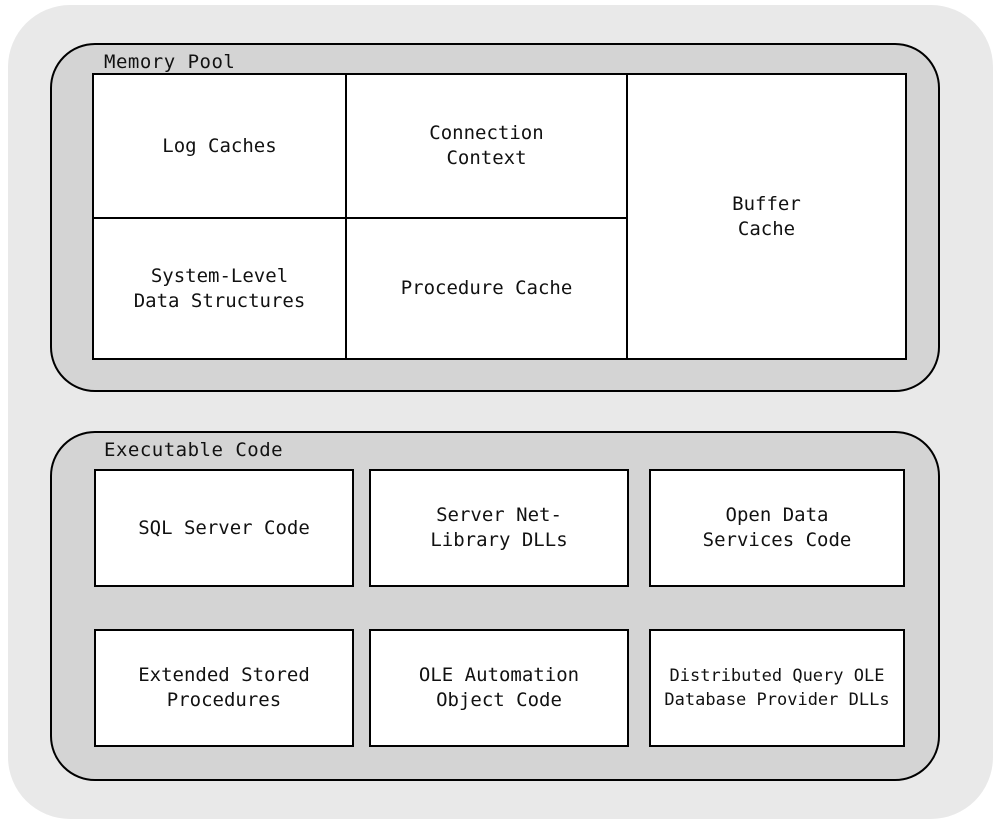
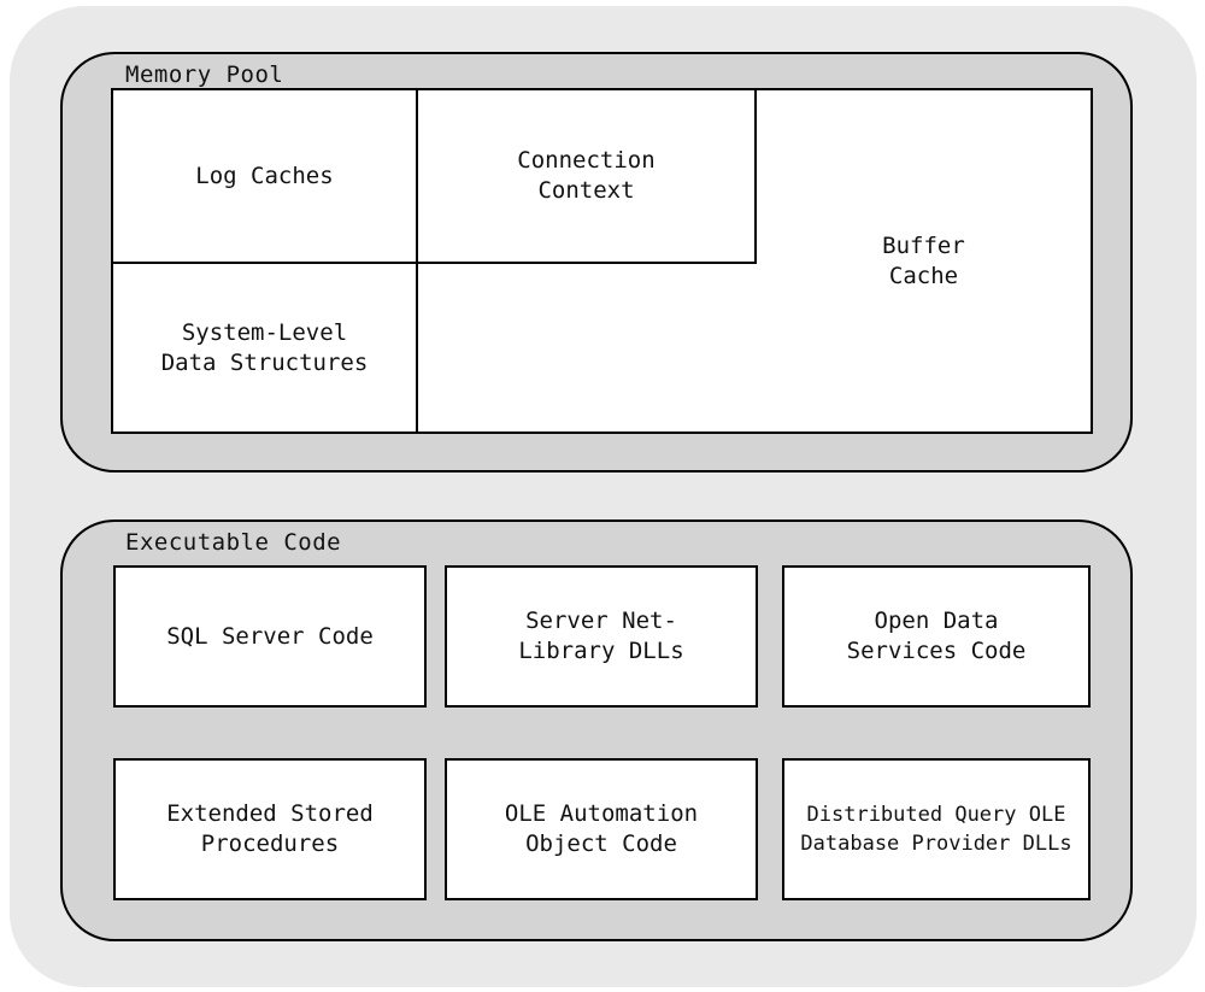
  Memory Pool
  Log Caches
  Connection
  Context
  Buffer
  Cache
  System-Level
  Data Structures
- Procedure Cache
  Executable Code
  SQL Server Code
  Server Net-
  Library DLLs
  Open Data
  Services Code
  Extended Stored
  Procedures
  OLE Automation
  Object Code
  Distributed Query OLE
  Database Provider DLLs
